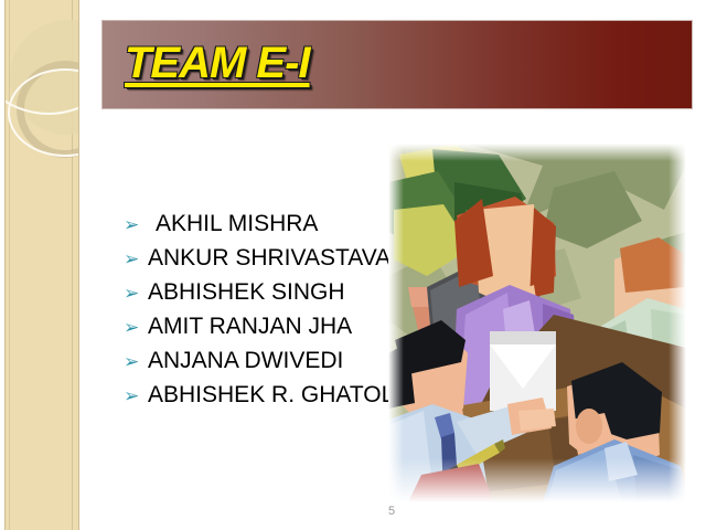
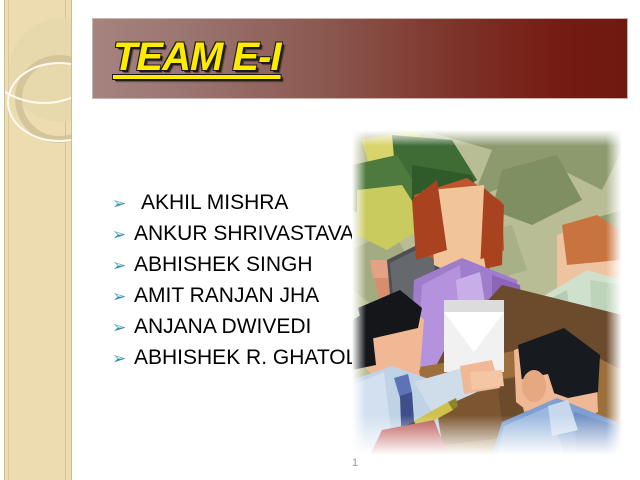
  TEAM E-I
  ➢
  AKHIL MISHRA
  ➢
  ANKUR SHRIVASTAVA
  ➢
  ABHISHEK SINGH
  ➢
  AMIT RANJAN JHA
  ➢
  ANJANA DWIVEDI
  ➢
  ABHISHEK R. GHATO
- 5
+ 1
